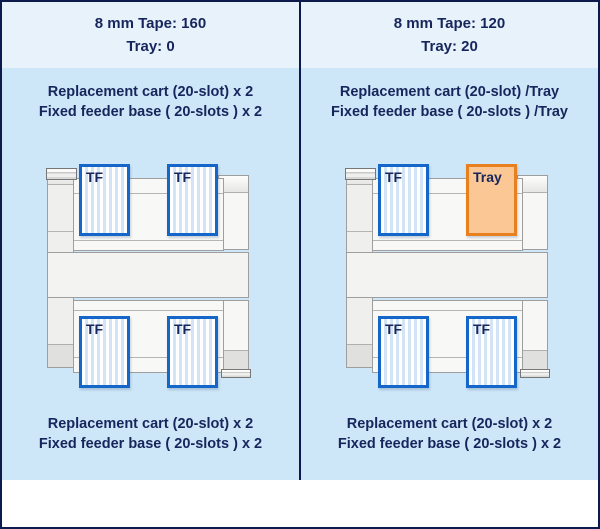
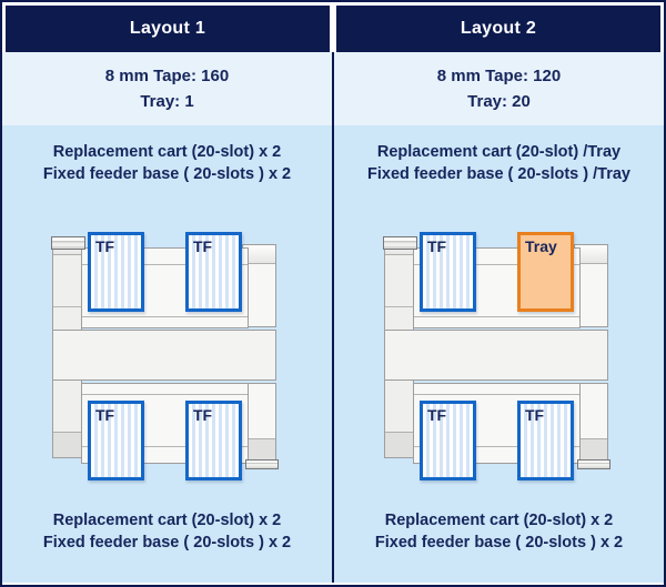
+ Layout 1
+ Layout 2
  8 mm Tape: 160
- Tray: 0
+ Tray: 1
  Replacement cart (20-slot) x 2
  Fixed feeder base ( 20-slots ) x 2
  TF
  TF
  TF
  TF
  Replacement cart (20-slot) x 2
  Fixed feeder base ( 20-slots ) x 2
  8 mm Tape: 120
  Tray: 20
  Replacement cart (20-slot) /Tray
  Fixed feeder base ( 20-slots ) /Tray
  TF
  Tray
  TF
  TF
  Replacement cart (20-slot) x 2
  Fixed feeder base ( 20-slots ) x 2
